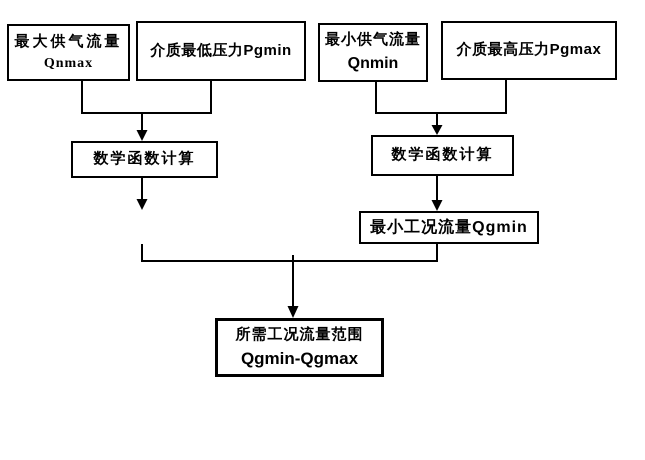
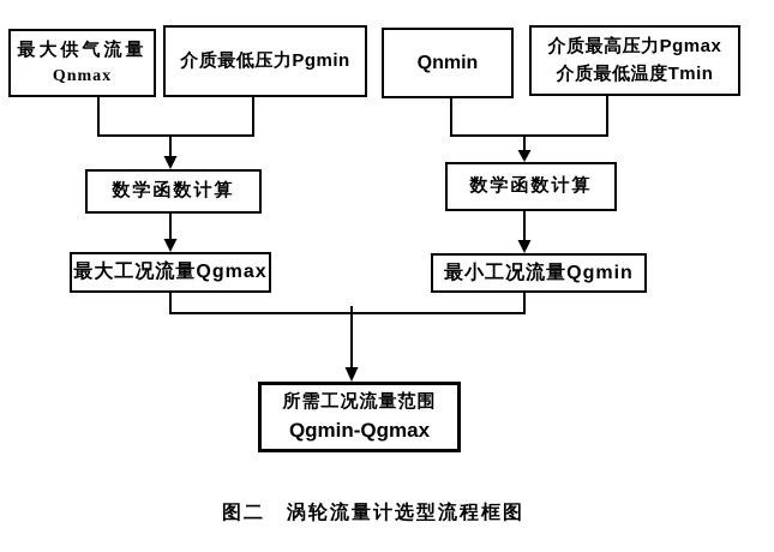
  最大供气流量
  Qnmax
  介质最低压力Pgmin
- 最小供气流量
  Qnmin
  介质最高压力Pgmax
+ 介质最低温度Tmin
  数学函数计算
  数学函数计算
+ 最大工况流量Qgmax
  最小工况流量Qgmin
  所需工况流量范围
  Qgmin-Qgmax
+ 图二 涡轮流量计选型流程框图
